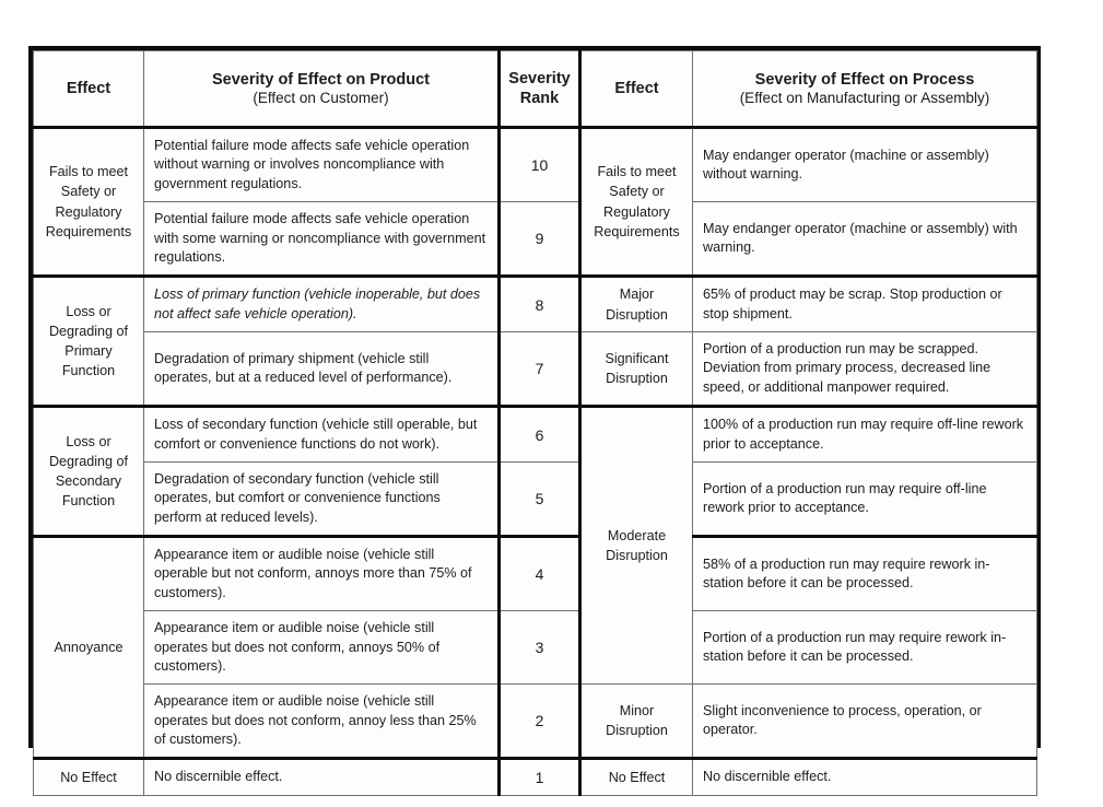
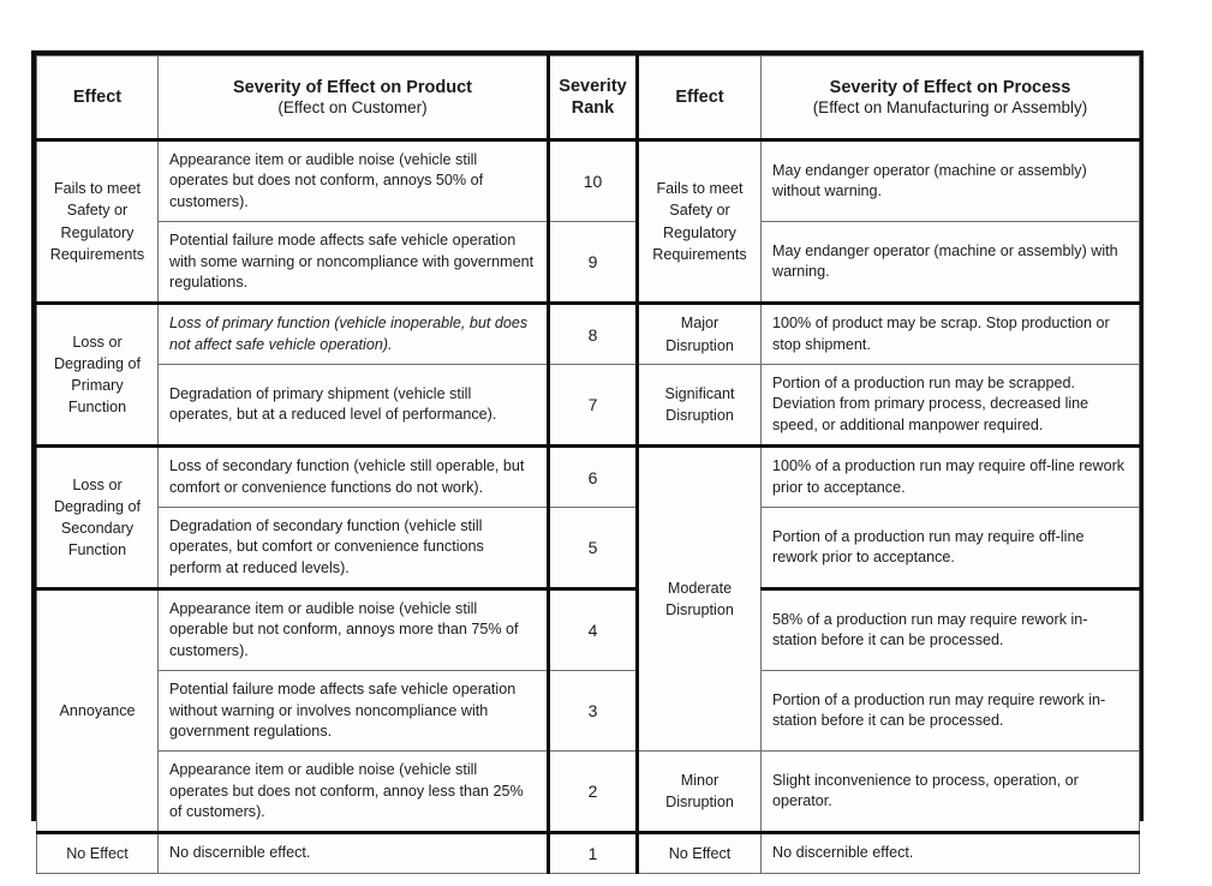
  Effect	Severity of Effect on Product (Effect on Customer)	Severity Rank	Effect	Severity of Effect on Process (Effect on Manufacturing or Assembly)
- Fails to meetSafety orRegulatoryRequirements	Potential failure mode affects safe vehicle operation without warning or involves noncompliance with government regulations.	10	Fails to meetSafety orRegulatoryRequirements	May endanger operator (machine or assembly) without warning.
+ Fails to meetSafety orRegulatoryRequirements	Appearance item or audible noise (vehicle still operates but does not conform, annoys 50% of customers).	10	Fails to meetSafety orRegulatoryRequirements	May endanger operator (machine or assembly) without warning.
  Potential failure mode affects safe vehicle operation with some warning or noncompliance with government regulations.	9	May endanger operator (machine or assembly) with warning.
- Loss orDegrading ofPrimaryFunction	Loss of primary function (vehicle inoperable, but does not affect safe vehicle operation).	8	MajorDisruption	65% of product may be scrap. Stop production or stop shipment.
+ Loss orDegrading ofPrimaryFunction	Loss of primary function (vehicle inoperable, but does not affect safe vehicle operation).	8	MajorDisruption	100% of product may be scrap. Stop production or stop shipment.
  Degradation of primary shipment (vehicle still operates, but at a reduced level of performance).	7	SignificantDisruption	Portion of a production run may be scrapped. Deviation from primary process, decreased line speed, or additional manpower required.
  Loss orDegrading ofSecondaryFunction	Loss of secondary function (vehicle still operable, but comfort or convenience functions do not work).	6	ModerateDisruption	100% of a production run may require off-line rework prior to acceptance.
  Degradation of secondary function (vehicle still operates, but comfort or convenience functions perform at reduced levels).	5	Portion of a production run may require off-line rework prior to acceptance.
  Annoyance	Appearance item or audible noise (vehicle still operable but not conform, annoys more than 75% of customers).	4	58% of a production run may require rework in-station before it can be processed.
- Appearance item or audible noise (vehicle still operates but does not conform, annoys 50% of customers).	3	Portion of a production run may require rework in-station before it can be processed.
+ Potential failure mode affects safe vehicle operation without warning or involves noncompliance with government regulations.	3	Portion of a production run may require rework in-station before it can be processed.
  Appearance item or audible noise (vehicle still operates but does not conform, annoy less than 25% of customers).	2	MinorDisruption	Slight inconvenience to process, operation, or operator.
  No Effect	No discernible effect.	1	No Effect	No discernible effect.
